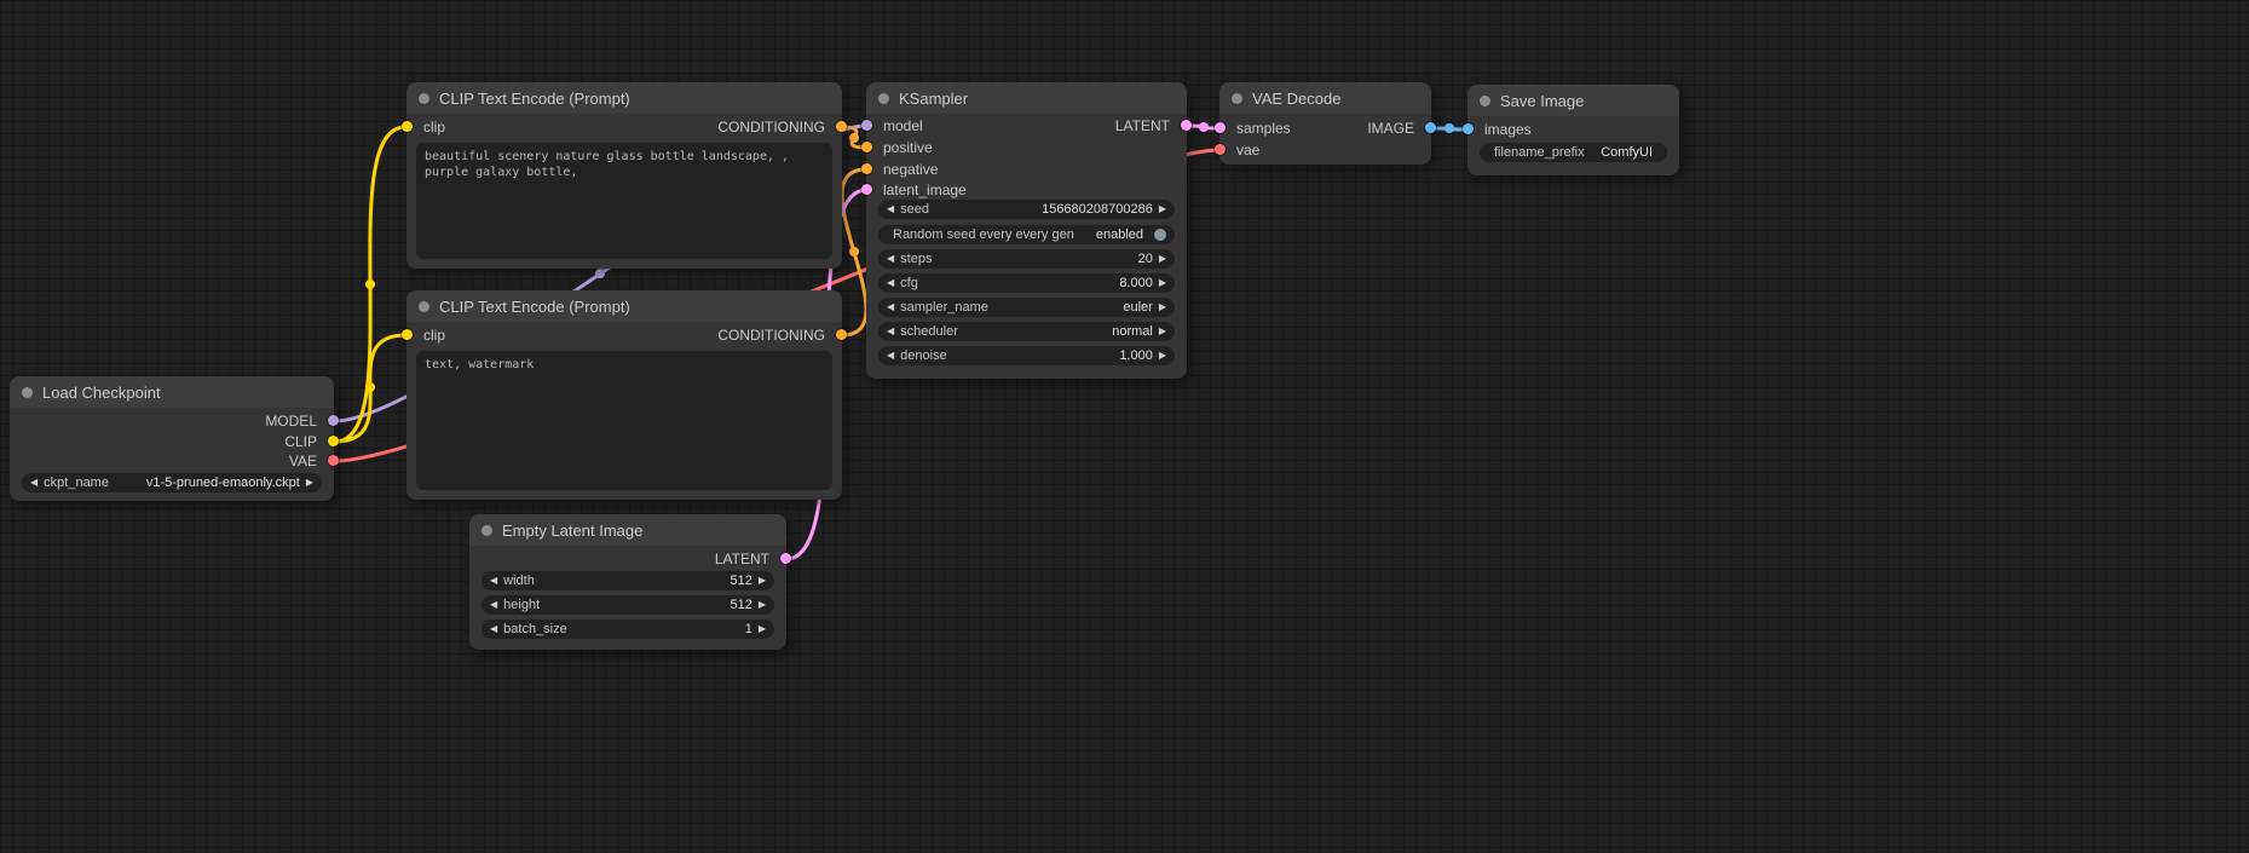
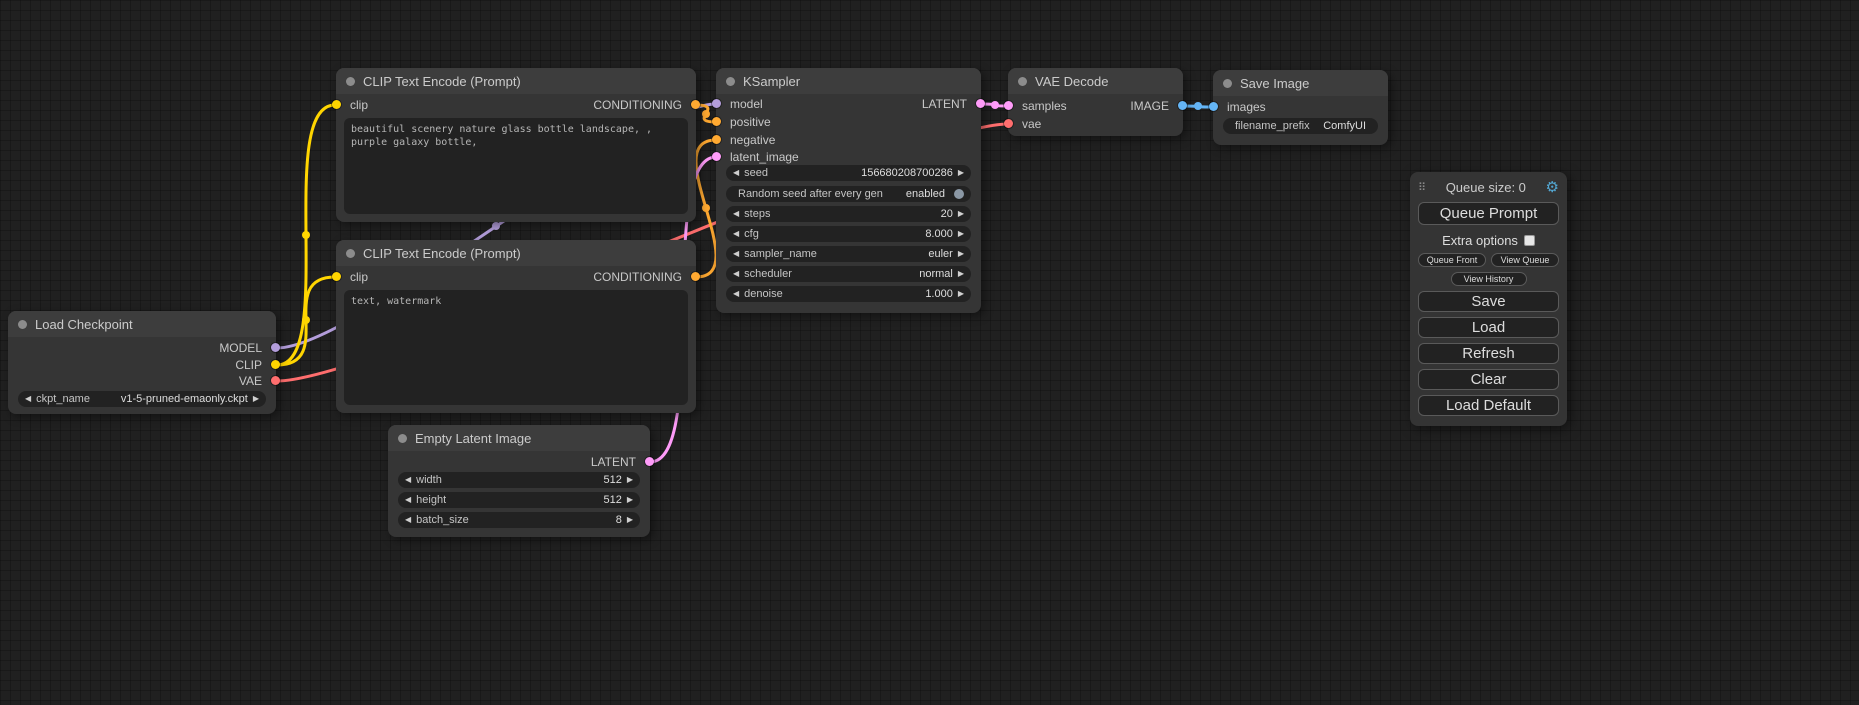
  Load Checkpoint
  MODEL
  CLIP
  VAE
  ckpt_name
  v1-5-pruned-emaonly.ckpt
  CLIP Text Encode (Prompt)
  clip
  CONDITIONING
  beautiful scenery nature glass bottle landscape, , purple galaxy bottle,
  CLIP Text Encode (Prompt)
  clip
  CONDITIONING
  text, watermark
  Empty Latent Image
  LATENT
  width
  512
  height
  512
  batch_size
- 1
+ 8
  KSampler
  model
  positive
  negative
  latent_image
  LATENT
  seed
  156680208700286
- Random seed every every gen
+ Random seed after every gen
  enabled
  steps
  20
  cfg
  8.000
  sampler_name
  euler
  scheduler
  normal
  denoise
  1.000
  VAE Decode
  samples
  vae
  IMAGE
  Save Image
  images
  filename_prefix
  ComfyUI
+ Queue size: 0
+ Queue Prompt
+ Extra options
+ Queue Front
+ View Queue
+ View History
+ Save
+ Load
+ Refresh
+ Clear
+ Load Default
